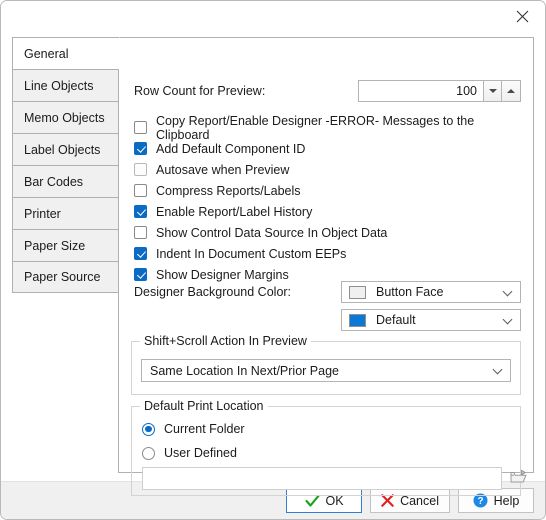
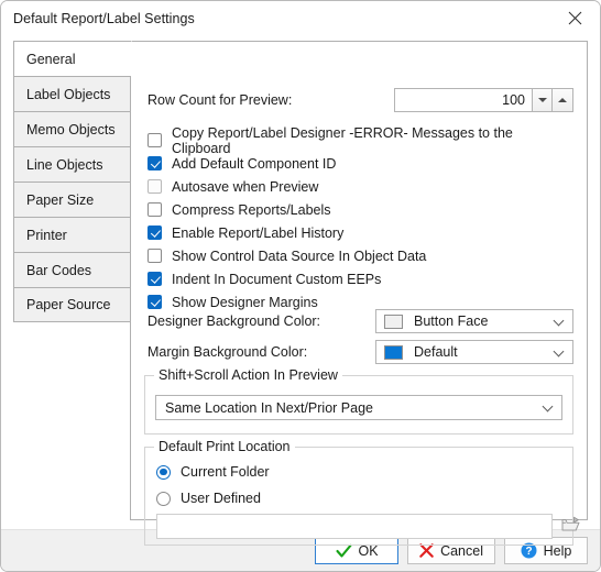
+ Default Report/Label Settings
  General
- Line Objects
+ Label Objects
  Memo Objects
- Label Objects
+ Line Objects
- Bar Codes
+ Paper Size
  Printer
- Paper Size
+ Bar Codes
  Paper Source
  Row Count for Preview:
  100
- Copy Report/Enable Designer -ERROR- Messages to the Clipboard
+ Copy Report/Label Designer -ERROR- Messages to the Clipboard
  Add Default Component ID
  Autosave when Preview
  Compress Reports/Labels
  Enable Report/Label History
  Show Control Data Source In Object Data
  Indent In Document Custom EEPs
  Show Designer Margins
  Designer Background Color:
  Button Face
+ Margin Background Color:
  Default
  Shift+Scroll Action In Preview
  Same Location In Next/Prior Page
  Default Print Location
  Current Folder
  User Defined
  OK
  Cancel
  ?
  Help
